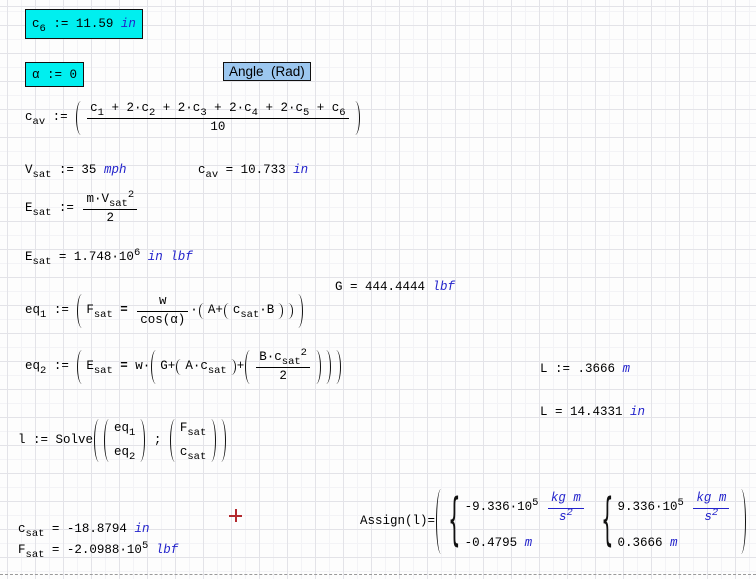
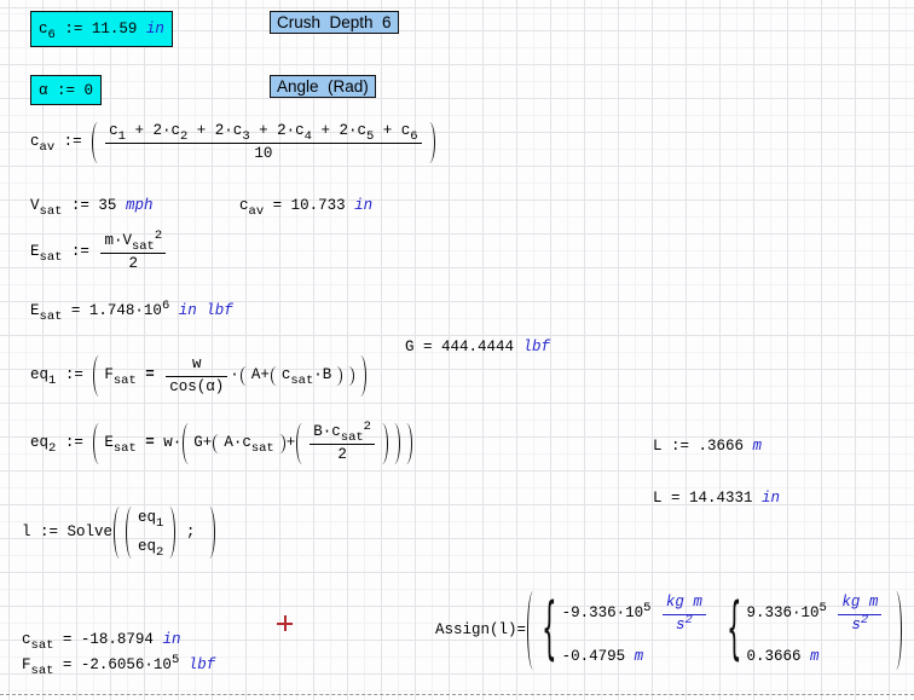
  c6 := 11.59 in
+ Crush Depth 6
  α := 0
  Angle (Rad)
  cav :=
  c1 + 2·c2 + 2·c3 + 2·c4 + 2·c5 + c6
  10
  Vsat := 35 mph
  cav = 10.733 in
  Esat :=
  m·Vsat2
  2
  Esat = 1.748·106 in lbf
  G = 444.4444 lbf
  eq1 :=
  Fsat =
  w
  cos(α)
  ·
  A+
  csat·B
  eq2 :=
  Esat = w·
  G+
  A·csat
  +
  B·csat2
  2
  l := Solve
  eq1
  eq2
  ;
- Fsat
- csat
  L := .3666 m
  L = 14.4331 in
  csat = -18.8794 in
- Fsat = -2.0988·105 lbf
+ Fsat = -2.6056·105 lbf
  Assign(l)=
  {
  -9.336·105
  kg m
  s2
  -0.4795 m
  {
  9.336·105
  kg m
  s2
  0.3666 m
